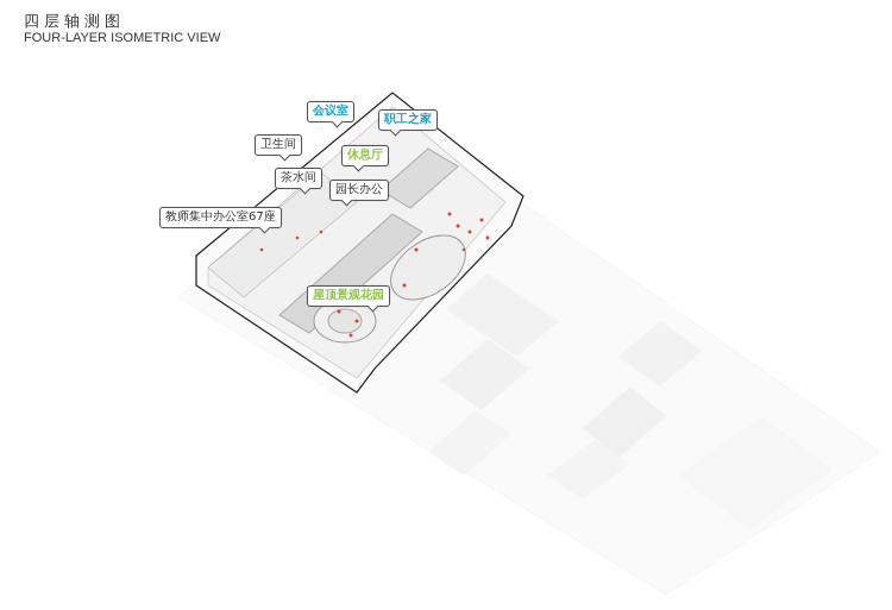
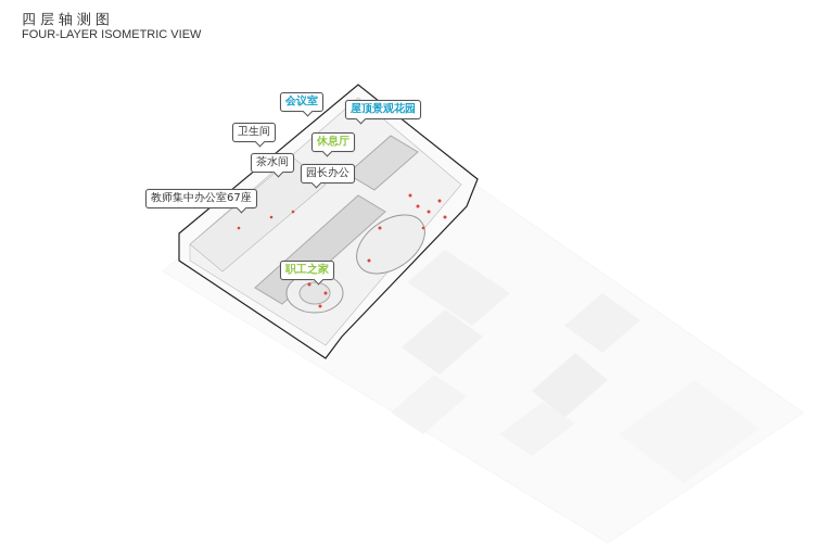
  四层轴测图
  FOUR-LAYER ISOMETRIC VIEW
  会议室
- 职工之家
+ 屋顶景观花园
  休息厅
  卫生间
  茶水间
  园长办公
  教师集中办公室67座
- 屋顶景观花园
+ 职工之家
